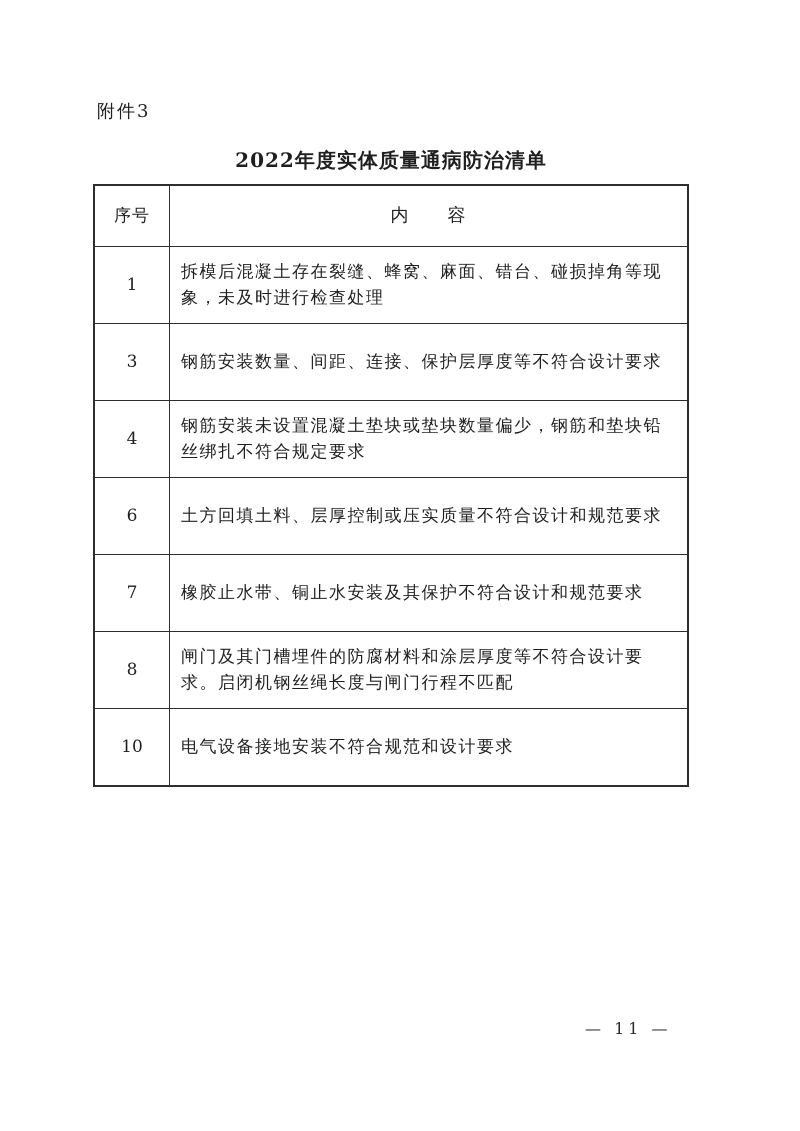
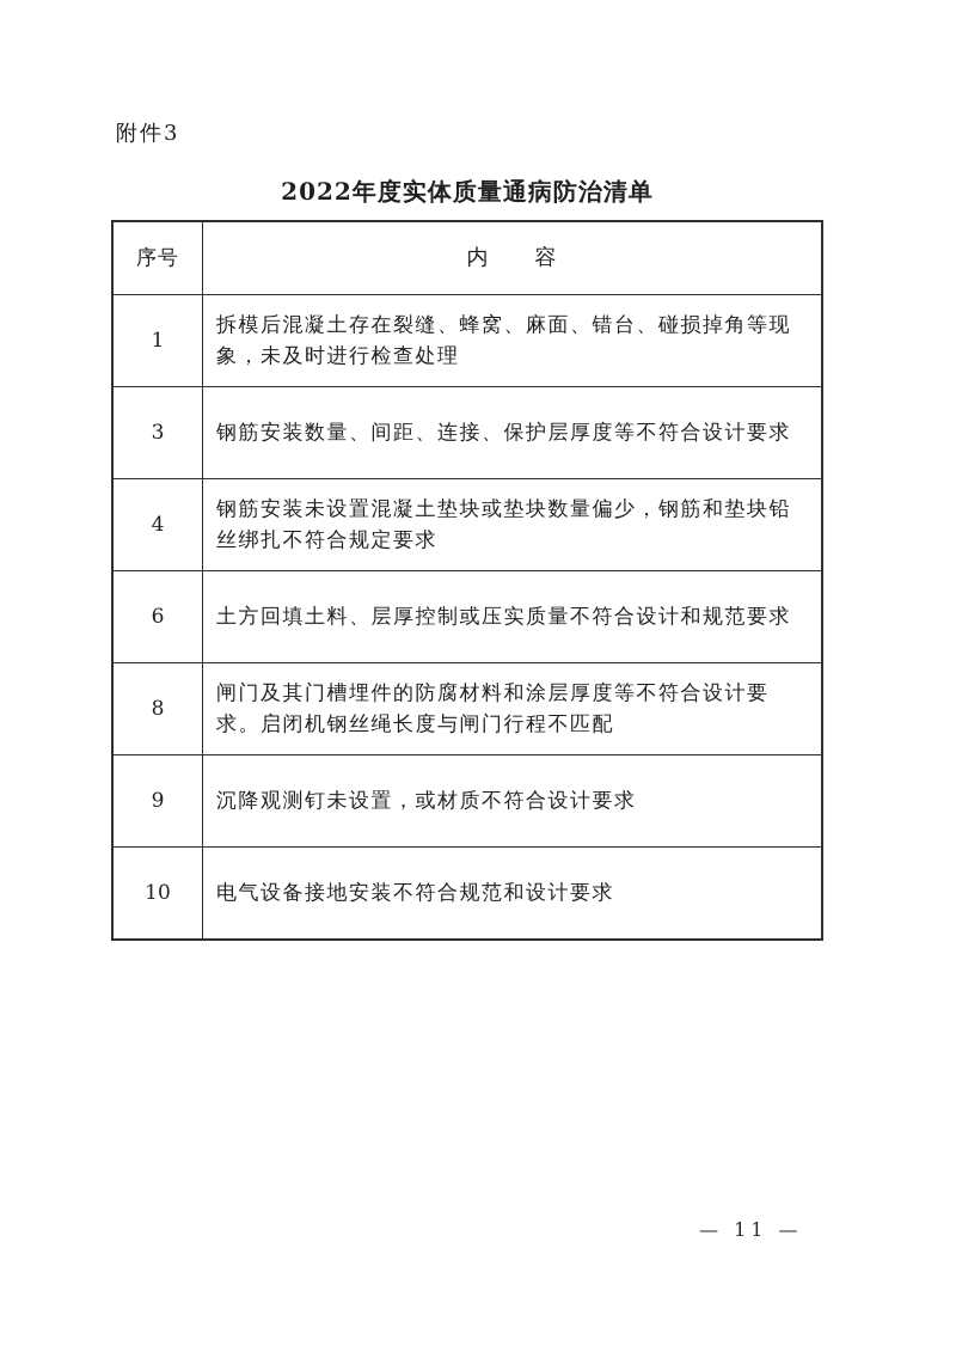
  附件3
  2022年度实体质量通病防治清单
  序号	内 容
  1	拆模后混凝土存在裂缝、蜂窝、麻面、错台、碰损掉角等现象，未及时进行检查处理
  3	钢筋安装数量、间距、连接、保护层厚度等不符合设计要求
  4	钢筋安装未设置混凝土垫块或垫块数量偏少，钢筋和垫块铅丝绑扎不符合规定要求
  6	土方回填土料、层厚控制或压实质量不符合设计和规范要求
- 7	橡胶止水带、铜止水安装及其保护不符合设计和规范要求
  8	闸门及其门槽埋件的防腐材料和涂层厚度等不符合设计要求。启闭机钢丝绳长度与闸门行程不匹配
+ 9	沉降观测钉未设置，或材质不符合设计要求
  10	电气设备接地安装不符合规范和设计要求
  — 11 —
